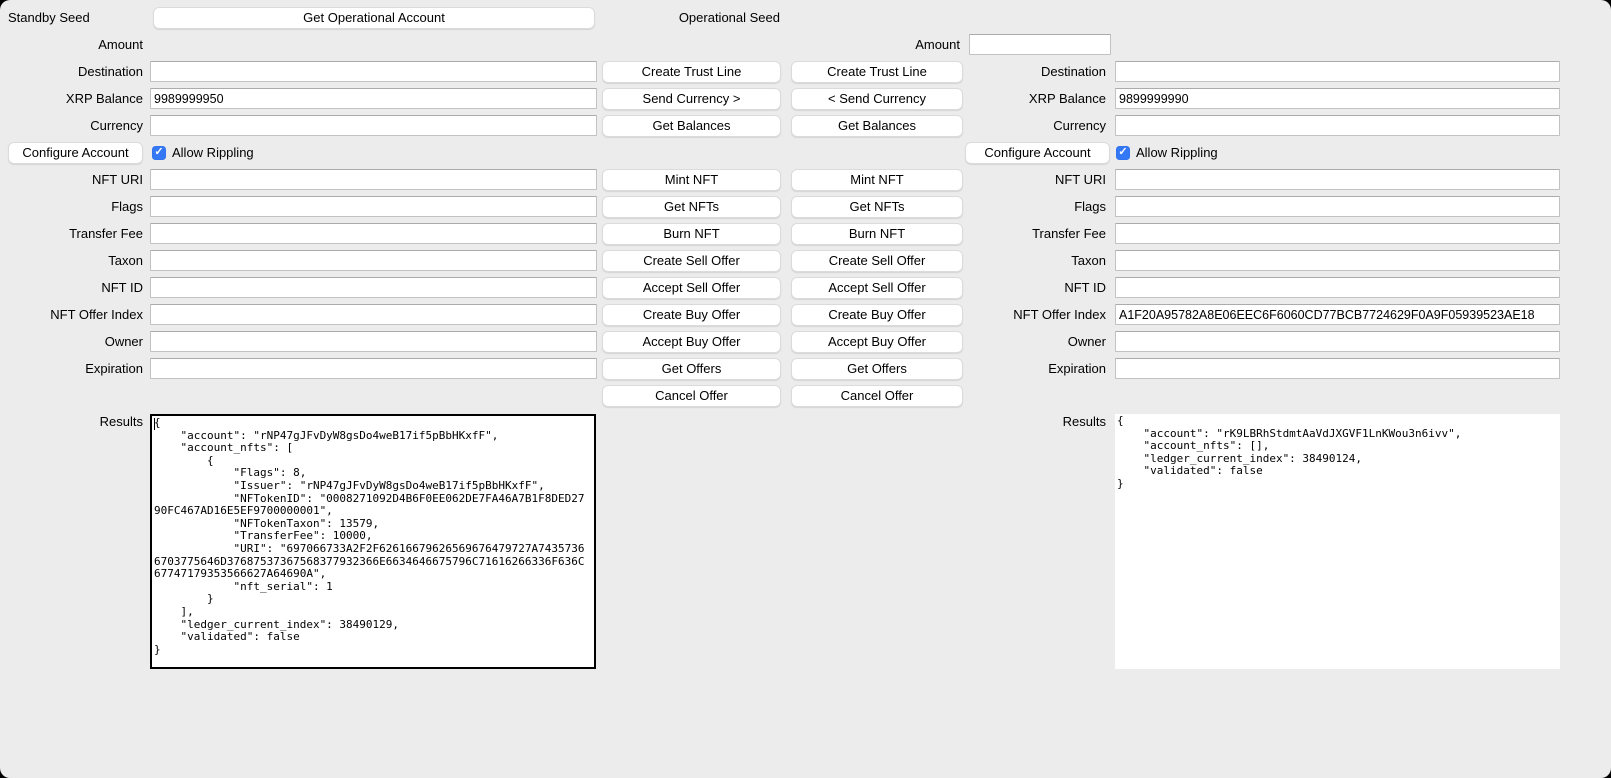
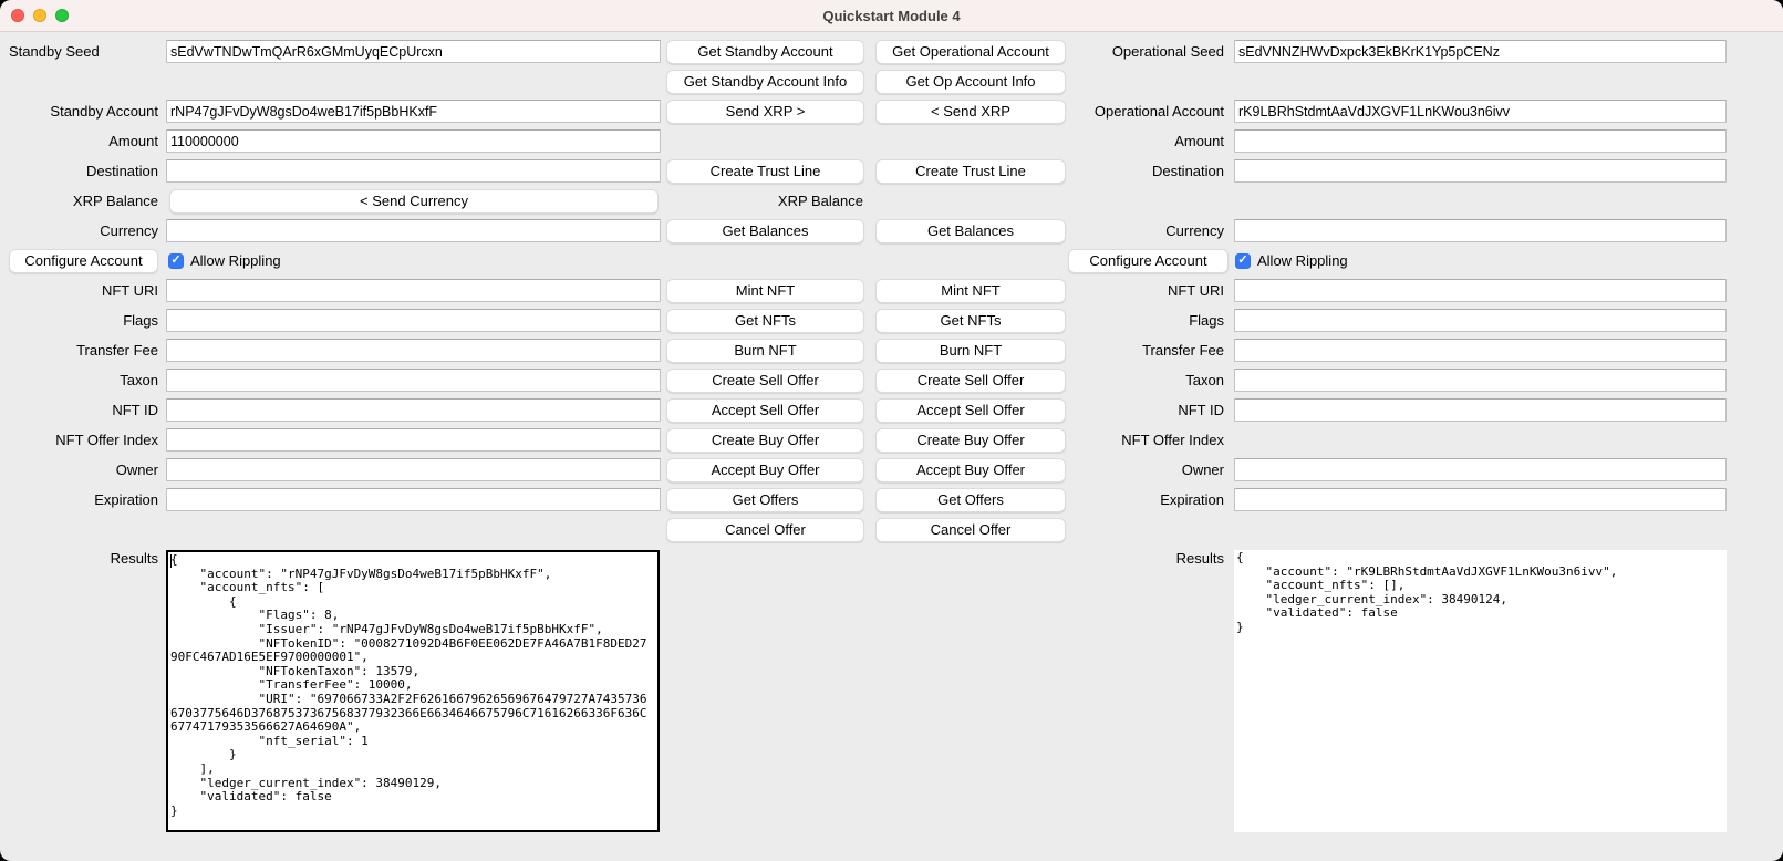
+ Quickstart Module 4
  Standby Seed
+ sEdVwTNDwTmQArR6xGMmUyqECpUrcxn
+ Get Standby Account
  Get Operational Account
  Operational Seed
+ sEdVNNZHWvDxpck3EkBKrK1Yp5pCENz
+ Get Standby Account Info
+ Get Op Account Info
+ Standby Account
+ rNP47gJFvDyW8gsDo4weB17if5pBbHKxfF
+ Send XRP >
+ < Send XRP
+ Operational Account
+ rK9LBRhStdmtAaVdJXGVF1LnKWou3n6ivv
  Amount
+ 110000000
  Amount
  Destination
  Create Trust Line
  Create Trust Line
  Destination
  XRP Balance
- 9989999950
- Send Currency >
  < Send Currency
  XRP Balance
- 9899999990
  Currency
  Get Balances
  Get Balances
  Currency
  Configure Account
  Allow Rippling
  Configure Account
  Allow Rippling
  NFT URI
  Mint NFT
  Mint NFT
  NFT URI
  Flags
  Get NFTs
  Get NFTs
  Flags
  Transfer Fee
  Burn NFT
  Burn NFT
  Transfer Fee
  Taxon
  Create Sell Offer
  Create Sell Offer
  Taxon
  NFT ID
  Accept Sell Offer
  Accept Sell Offer
  NFT ID
  NFT Offer Index
  Create Buy Offer
  Create Buy Offer
  NFT Offer Index
- A1F20A95782A8E06EEC6F6060CD77BCB7724629F0A9F05939523AE18
  Owner
  Accept Buy Offer
  Accept Buy Offer
  Owner
  Expiration
  Get Offers
  Get Offers
  Expiration
  Cancel Offer
  Cancel Offer
  Results
  {
  "account": "rNP47gJFvDyW8gsDo4weB17if5pBbHKxfF",
  "account_nfts": [
  {
  "Flags": 8,
  "Issuer": "rNP47gJFvDyW8gsDo4weB17if5pBbHKxfF",
  "NFTokenID": "0008271092D4B6F0EE062DE7FA46A7B1F8DED27
  90FC467AD16E5EF9700000001",
  "NFTokenTaxon": 13579,
  "TransferFee": 10000,
  "URI": "697066733A2F2F62616679626569676479727A7435736
  6703775646D37687537367568377932366E6634646675796C71616266336F636C
  67747179353566627A64690A",
  "nft_serial": 1
  }
  ],
  "ledger_current_index": 38490129,
  "validated": false
  }
  Results
  {
  "account": "rK9LBRhStdmtAaVdJXGVF1LnKWou3n6ivv",
  "account_nfts": [],
  "ledger_current_index": 38490124,
  "validated": false
  }
